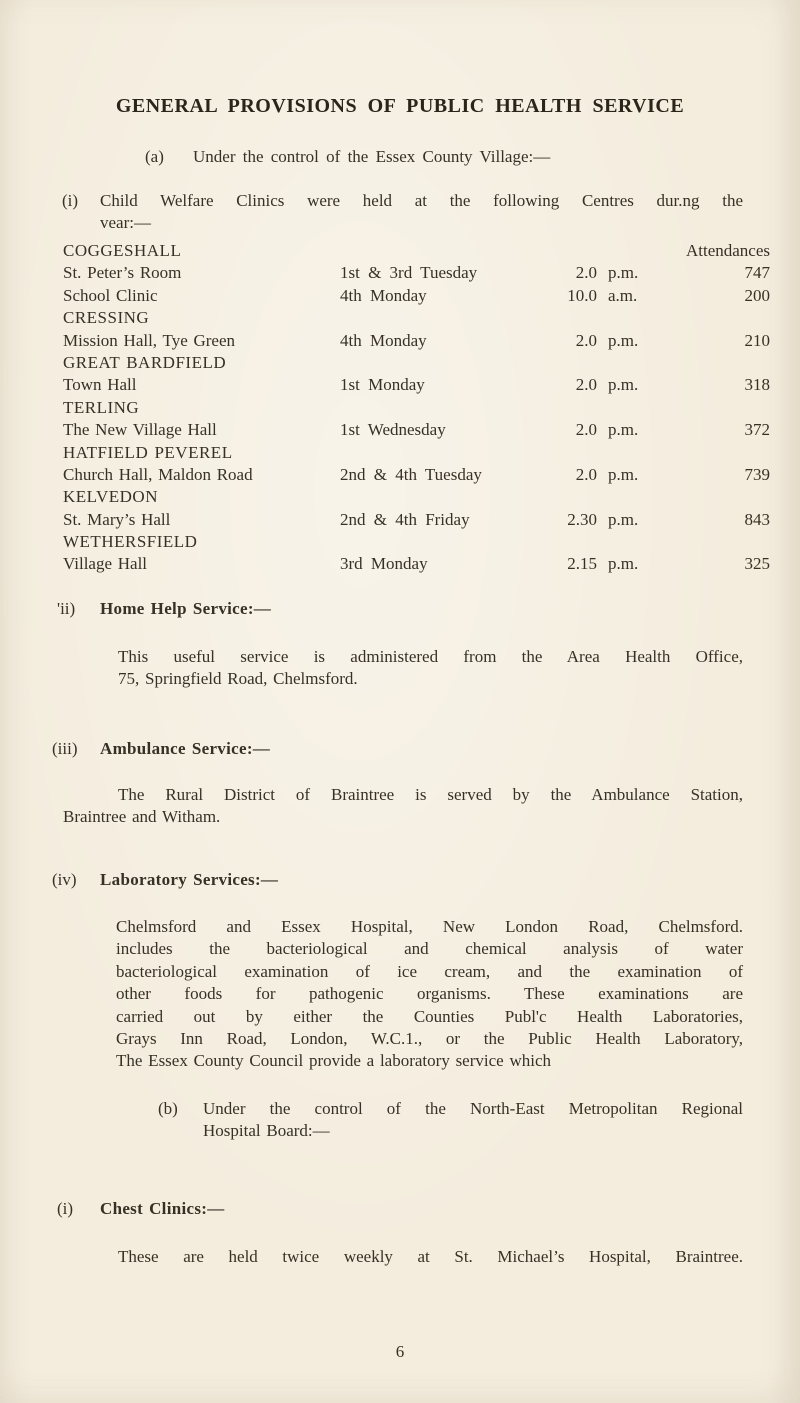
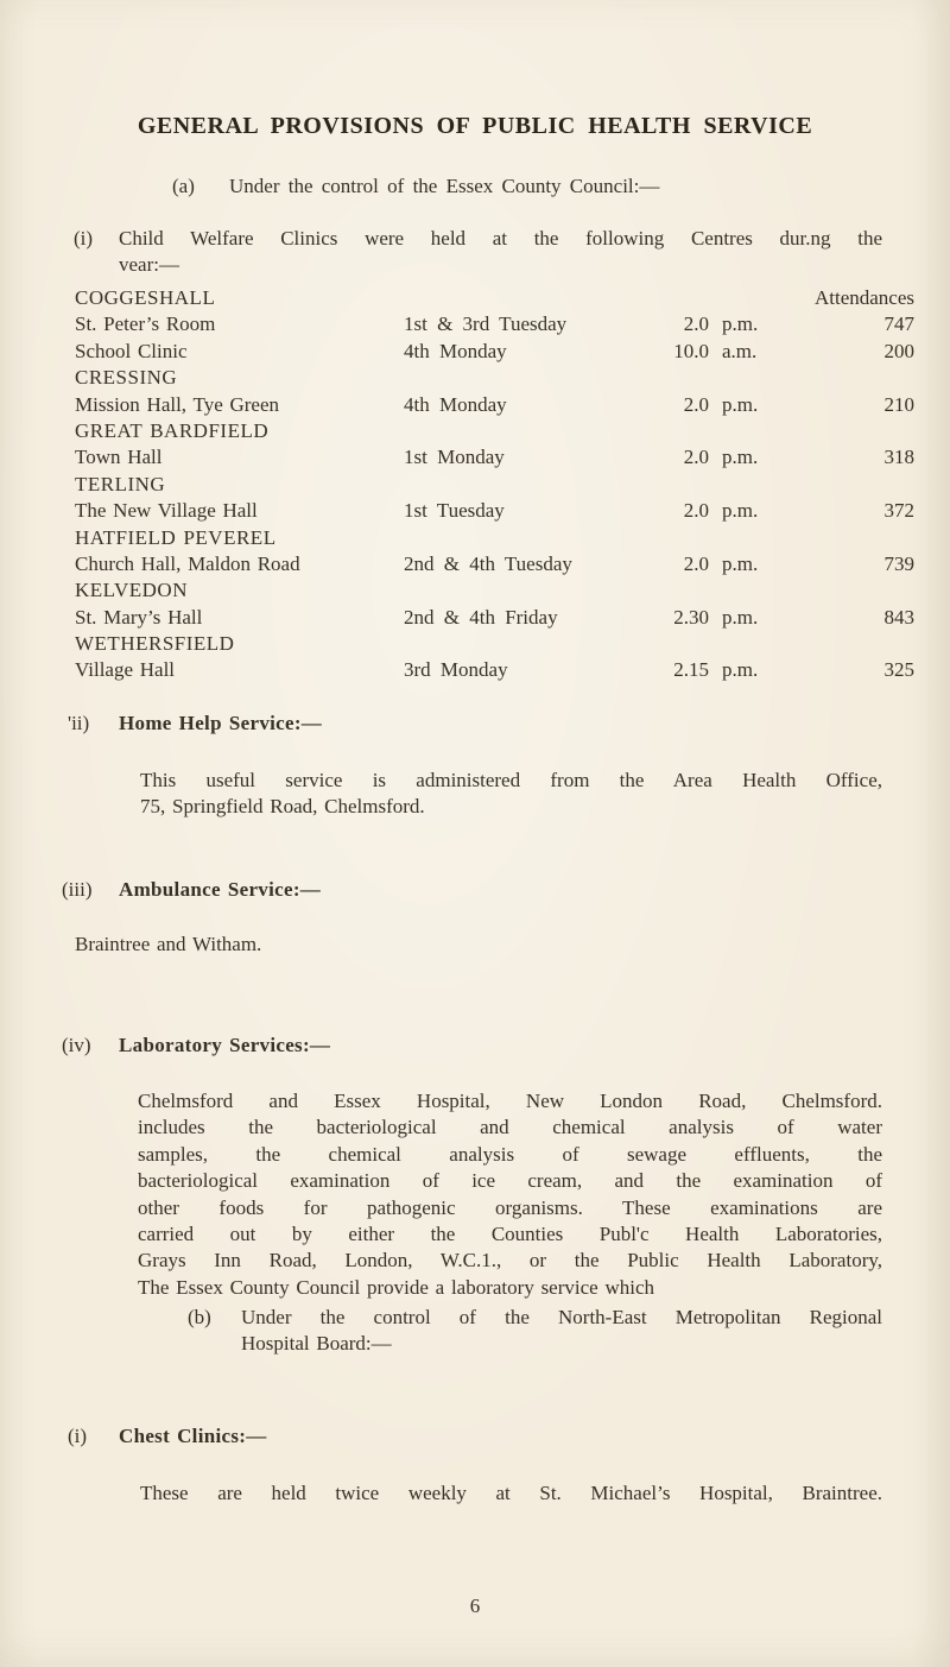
  GENERAL PROVISIONS OF PUBLIC HEALTH SERVICE
  (a)
- Under the control of the Essex County Village:—
+ Under the control of the Essex County Council:—
  (i)
  Child Welfare Clinics were held at the following Centres dur.ng the
  vear:—
  COGGESHALL
  Attendances
  St. Peter’s Room
  1st & 3rd Tuesday
  2.0
  p.m.
  747
  School Clinic
  4th Monday
  10.0
  a.m.
  200
  CRESSING
  Mission Hall, Tye Green
  4th Monday
  2.0
  p.m.
  210
  GREAT BARDFIELD
  Town Hall
  1st Monday
  2.0
  p.m.
  318
  TERLING
  The New Village Hall
- 1st Wednesday
+ 1st Tuesday
  2.0
  p.m.
  372
  HATFIELD PEVEREL
  Church Hall, Maldon Road
  2nd & 4th Tuesday
  2.0
  p.m.
  739
  KELVEDON
  St. Mary’s Hall
  2nd & 4th Friday
  2.30
  p.m.
  843
  WETHERSFIELD
  Village Hall
  3rd Monday
  2.15
  p.m.
  325
  'ii)
  Home Help Service:—
  This useful service is administered from the Area Health Office,
  75, Springfield Road, Chelmsford.
  (iii)
  Ambulance Service:—
- The Rural District of Braintree is served by the Ambulance Station,
  Braintree and Witham.
  (iv)
  Laboratory Services:—
  Chelmsford and Essex Hospital, New London Road, Chelmsford.
  includes the bacteriological and chemical analysis of water
+ samples, the chemical analysis of sewage effluents, the
  bacteriological examination of ice cream, and the examination of
  other foods for pathogenic organisms. These examinations are
  carried out by either the Counties Publ'c Health Laboratories,
  Grays Inn Road, London, W.C.1., or the Public Health Laboratory,
  The Essex County Council provide a laboratory service which
  (b)
  Under the control of the North-East Metropolitan Regional
  Hospital Board:—
  (i)
  Chest Clinics:—
  These are held twice weekly at St. Michael’s Hospital, Braintree.
  6
